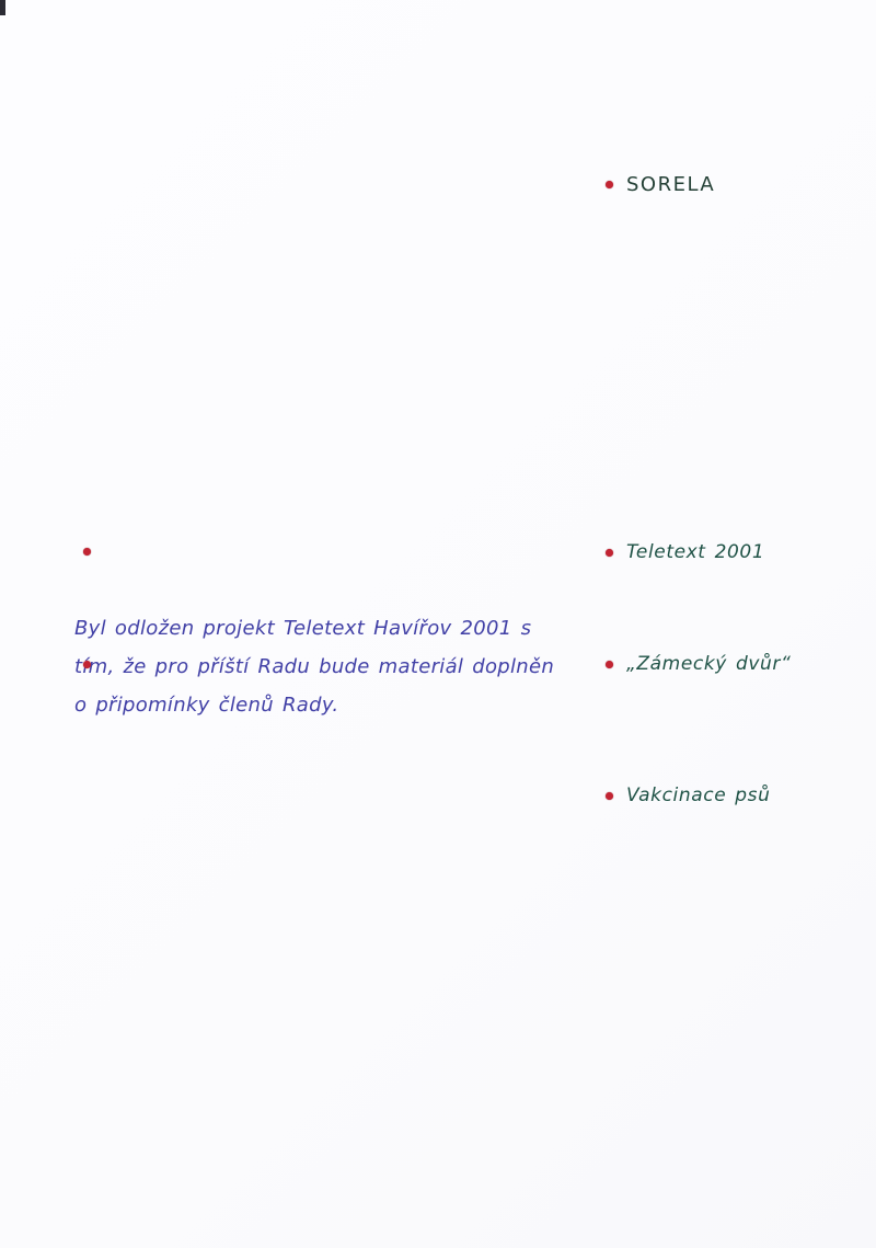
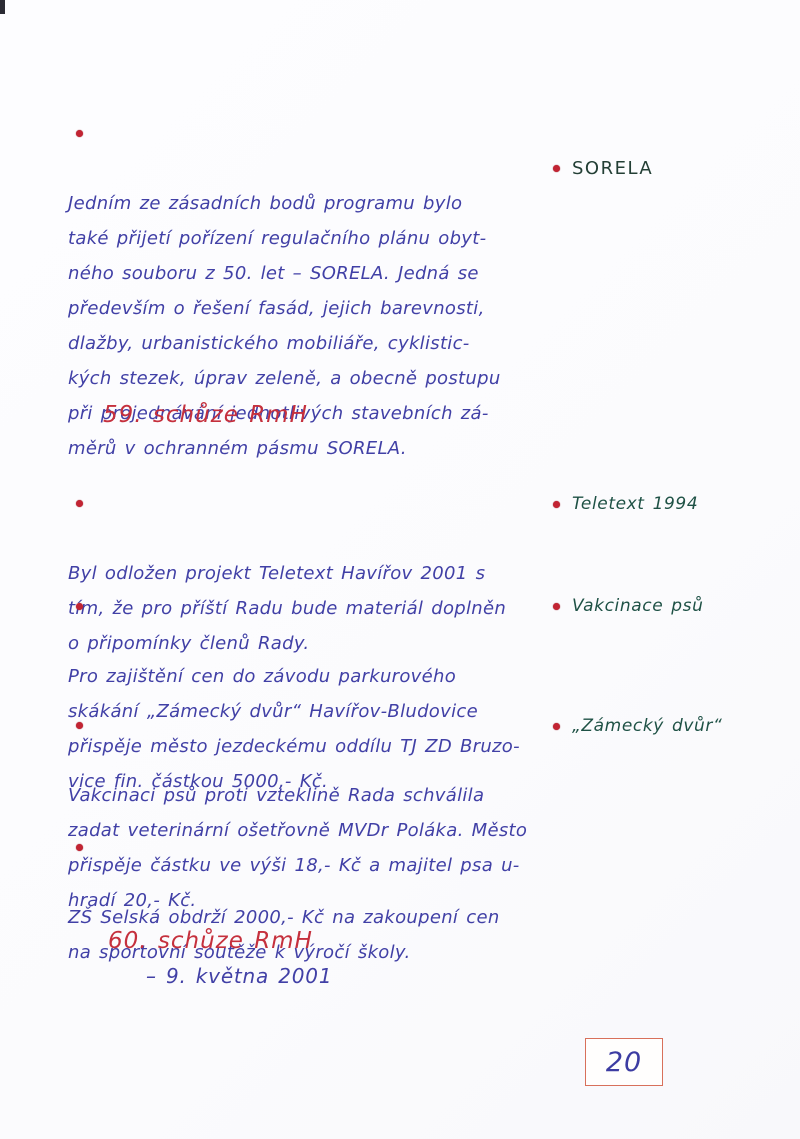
+ Jedním ze zásadních bodů programu bylo
+ také přijetí pořízení regulačního plánu obyt-
+ ného souboru z 50. let – SORELA. Jedná se
+ především o řešení fasád, jejich barevnosti,
+ dlažby, urbanistického mobiliáře, cyklistic-
+ kých stezek, úprav zeleně, a obecně postupu
+ při projednávání jednotlivých stavebních zá-
+ měrů v ochranném pásmu SORELA.
  SORELA
+ 59. schůze RmH
  Byl odložen projekt Teletext Havířov 2001 s
  tm, že pro příští Radu bude materiál doplněn
  o připomínky členů Rady.
- Teletext 2001
+ Teletext 1994
+ Pro zajištění cen do závodu parkurového
+ skákání „Zámecký dvůr“ Havířov-Bludovice
+ přispěje město jezdeckému oddílu TJ ZD Bruzo-
+ vice fin. částkou 5000,- Kč.
- „Zámecký dvůr“
+ Vakcinace psů
+ Vakcinaci psů proti vzteklině Rada schválila
+ zadat veterinární ošetřovně MVDr Poláka. Město
+ přispěje částku ve výši 18,- Kč a majitel psa u-
+ hradí 20,- Kč.
- Vakcinace psů
+ „Zámecký dvůr“
+ ZŠ Selská obdrží 2000,- Kč na zakoupení cen
+ na sportovní soutěže k výročí školy.
+ 60. schůze RmH
+ – 9. května 2001
+ 20
